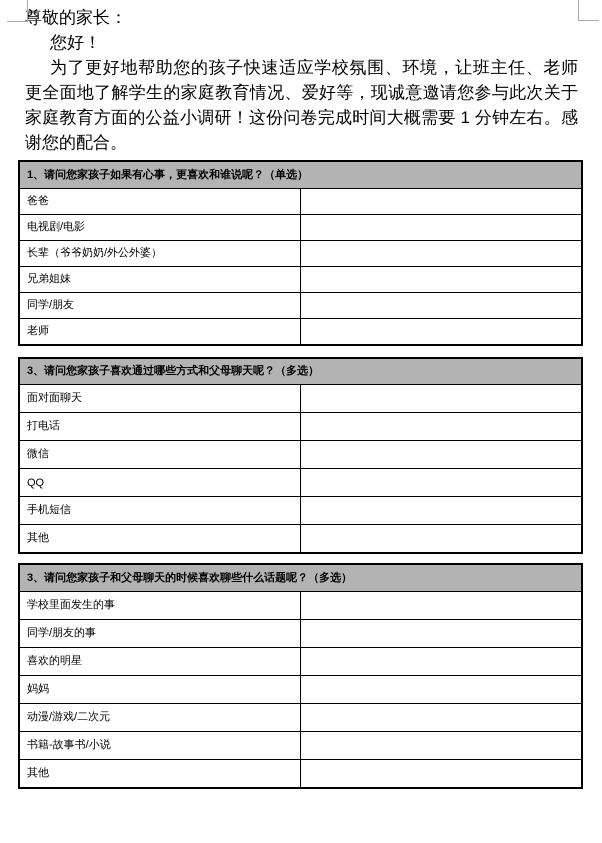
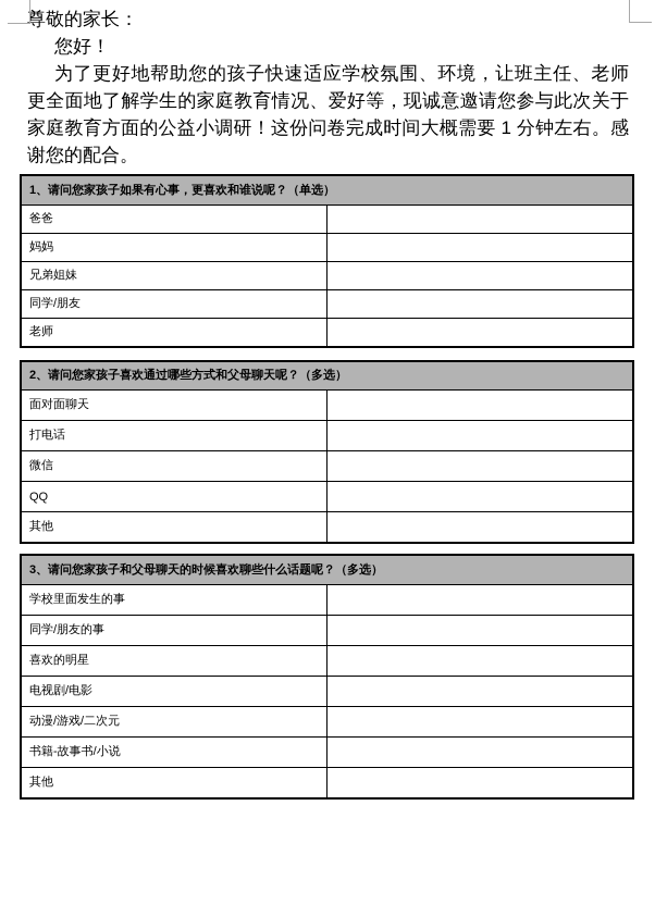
  尊敬的家长：
  您好！
  为了更好地帮助您的孩子快速适应学校氛围、环境，让班主任、老师
  更全面地了解学生的家庭教育情况、爱好等，现诚意邀请您参与此次关于
  家庭教育方面的公益小调研！这份问卷完成时间大概需要 1 分钟左右。感
  谢您的配合。
  1、请问您家孩子如果有心事，更喜欢和谁说呢？（单选）
  爸爸
- 电视剧/电影
+ 妈妈
- 长辈（爷爷奶奶/外公外婆）
  兄弟姐妹
  同学/朋友
  老师
- 3、请问您家孩子喜欢通过哪些方式和父母聊天呢？（多选）
+ 2、请问您家孩子喜欢通过哪些方式和父母聊天呢？（多选）
  面对面聊天
  打电话
  微信
  QQ
- 手机短信
  其他
  3、请问您家孩子和父母聊天的时候喜欢聊些什么话题呢？（多选）
  学校里面发生的事
  同学/朋友的事
  喜欢的明星
- 妈妈
+ 电视剧/电影
  动漫/游戏/二次元
  书籍-故事书/小说
  其他
